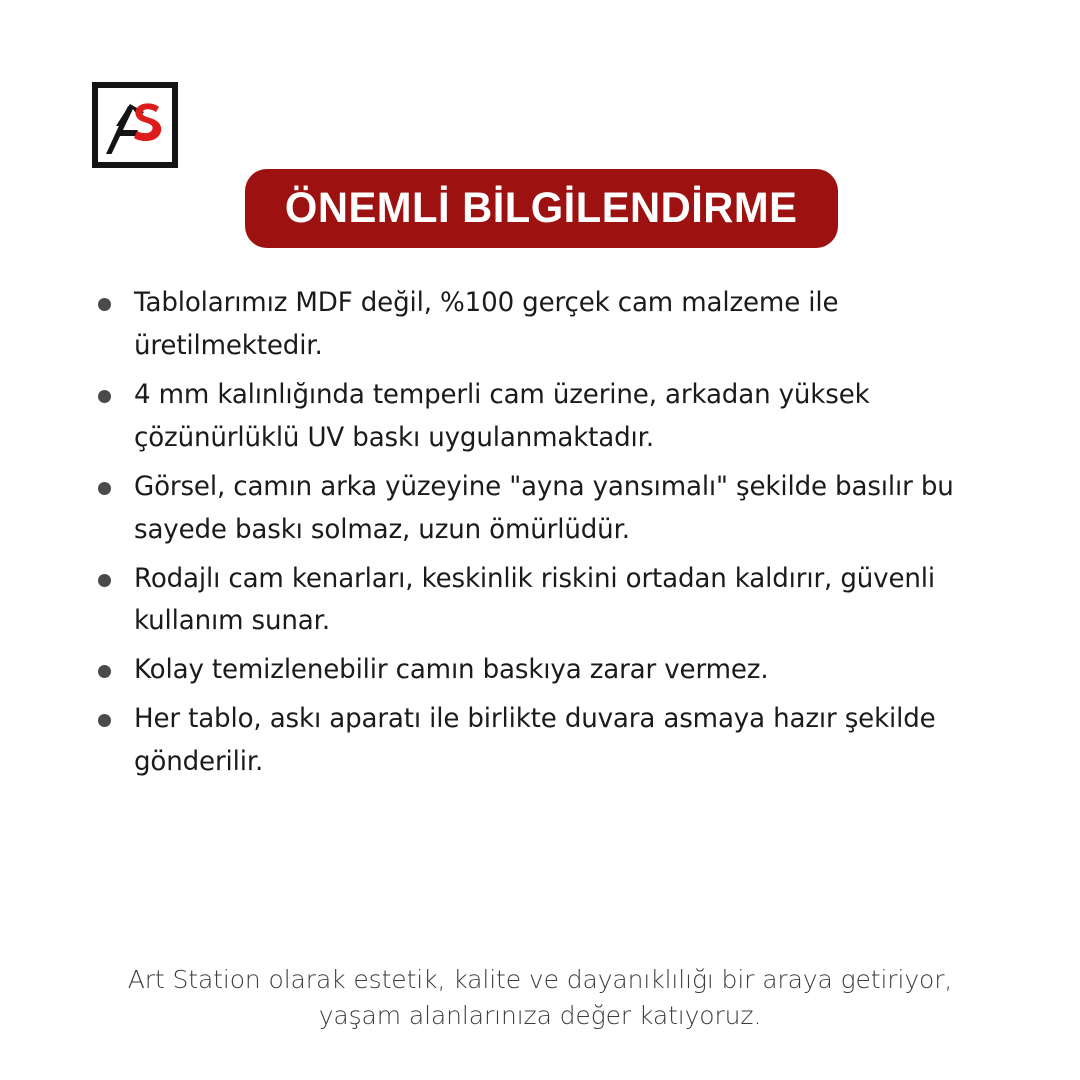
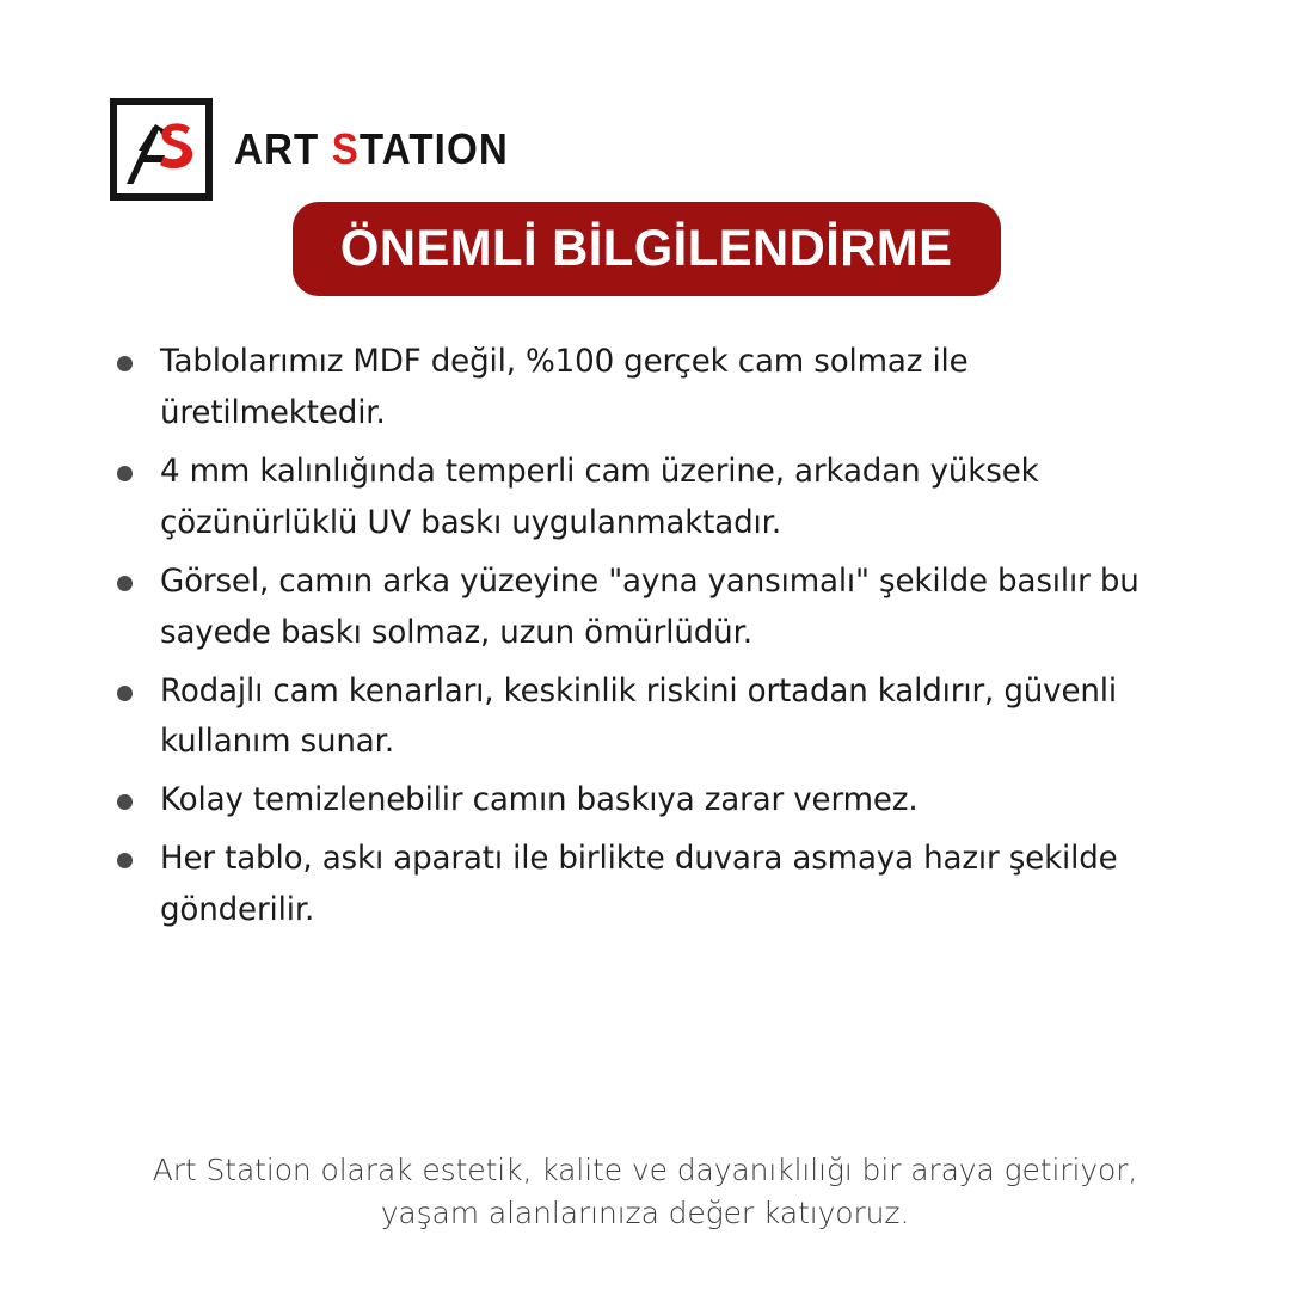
+ ART STATION
  ÖNEMLİ BİLGİLENDİRME
- Tablolarımız MDF değil, %100 gerçek cam malzeme ile üretilmektedir.
+ Tablolarımız MDF değil, %100 gerçek cam solmaz ile üretilmektedir.
  4 mm kalınlığında temperli cam üzerine, arkadan yüksek çözünürlüklü UV baskı uygulanmaktadır.
  Görsel, camın arka yüzeyine "ayna yansımalı" şekilde basılır bu sayede baskı solmaz, uzun ömürlüdür.
  Rodajlı cam kenarları, keskinlik riskini ortadan kaldırır, güvenli kullanım sunar.
  Kolay temizlenebilir camın baskıya zarar vermez.
  Her tablo, askı aparatı ile birlikte duvara asmaya hazır şekilde gönderilir.
  Art Station olarak estetik, kalite ve dayanıklılığı bir araya getiriyor,
  yaşam alanlarınıza değer katıyoruz.
